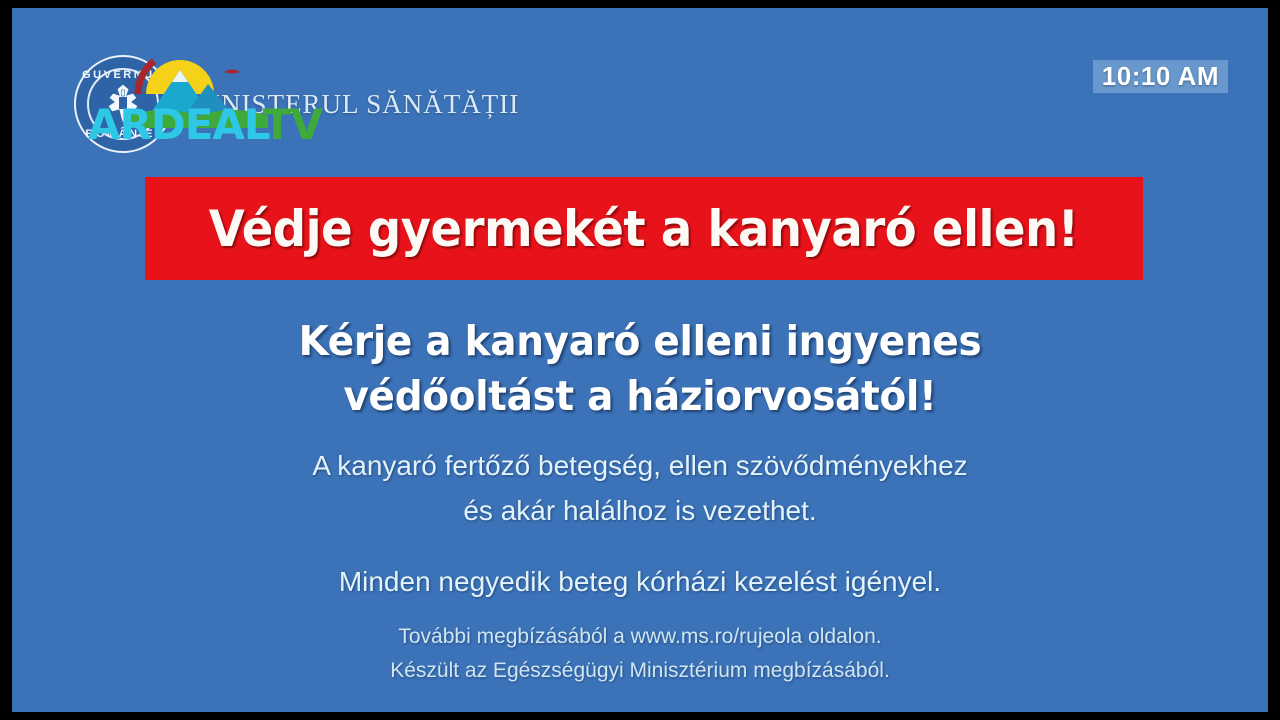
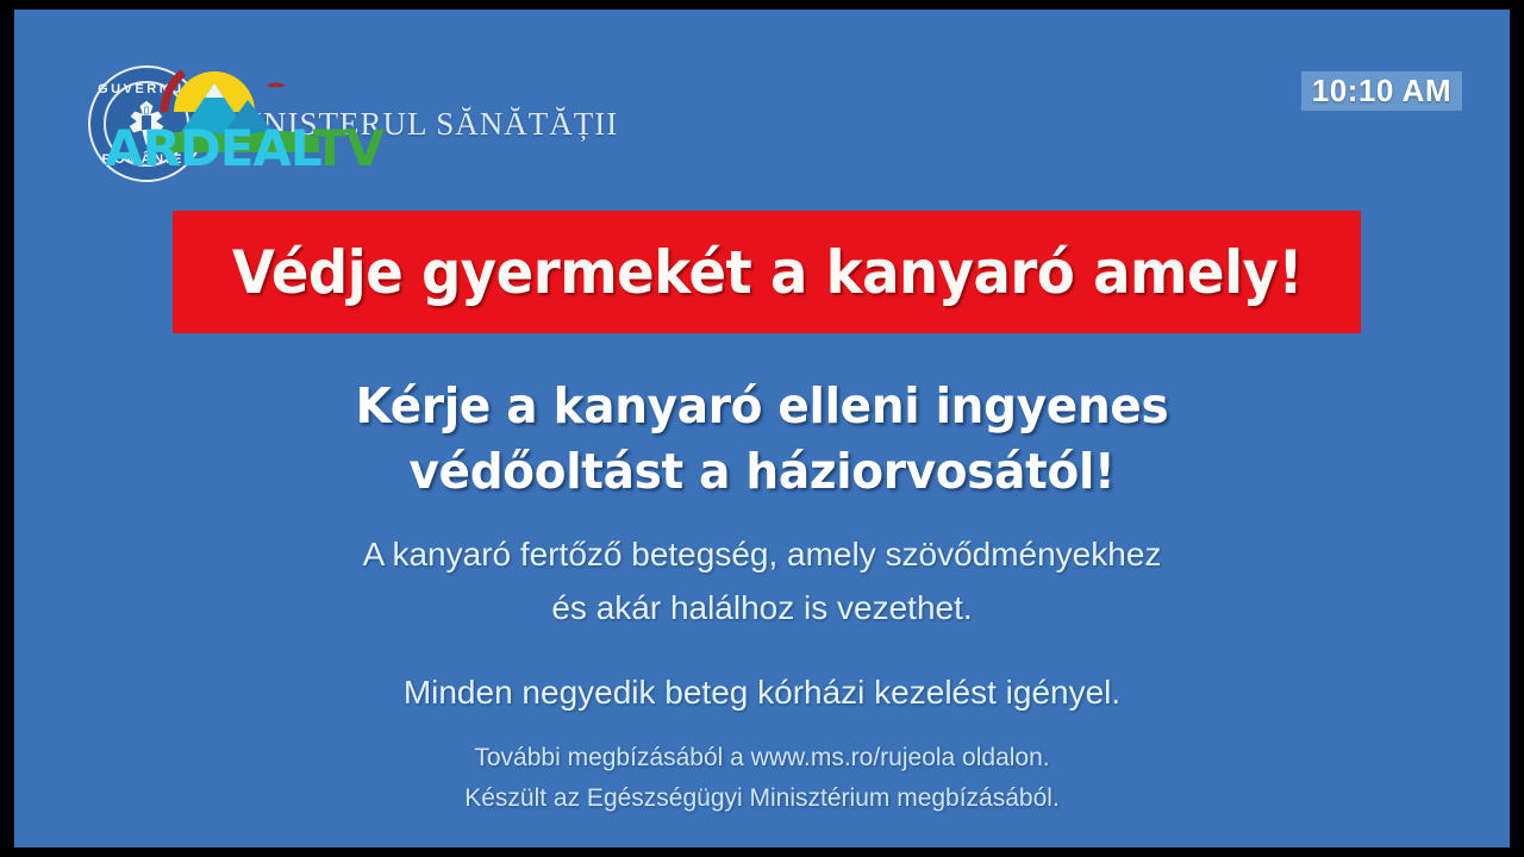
  GUVERU
  ROMÂNIEI
  NISTERUL SĂNĂTĂȚII
  ARDEALTV
  10:10 AM
- Védje gyermekét a kanyaró ellen!
+ Védje gyermekét a kanyaró amely!
  Kérje a kanyaró elleni ingyenes
  védőoltást a háziorvosától!
- A kanyaró fertőző betegség, ellen szövődményekhez
+ A kanyaró fertőző betegség, amely szövődményekhez
  és akár halálhoz is vezethet.
  Minden negyedik beteg kórházi kezelést igényel.
  További megbízásából a www.ms.ro/rujeola oldalon.
  Készült az Egészségügyi Minisztérium megbízásából.
